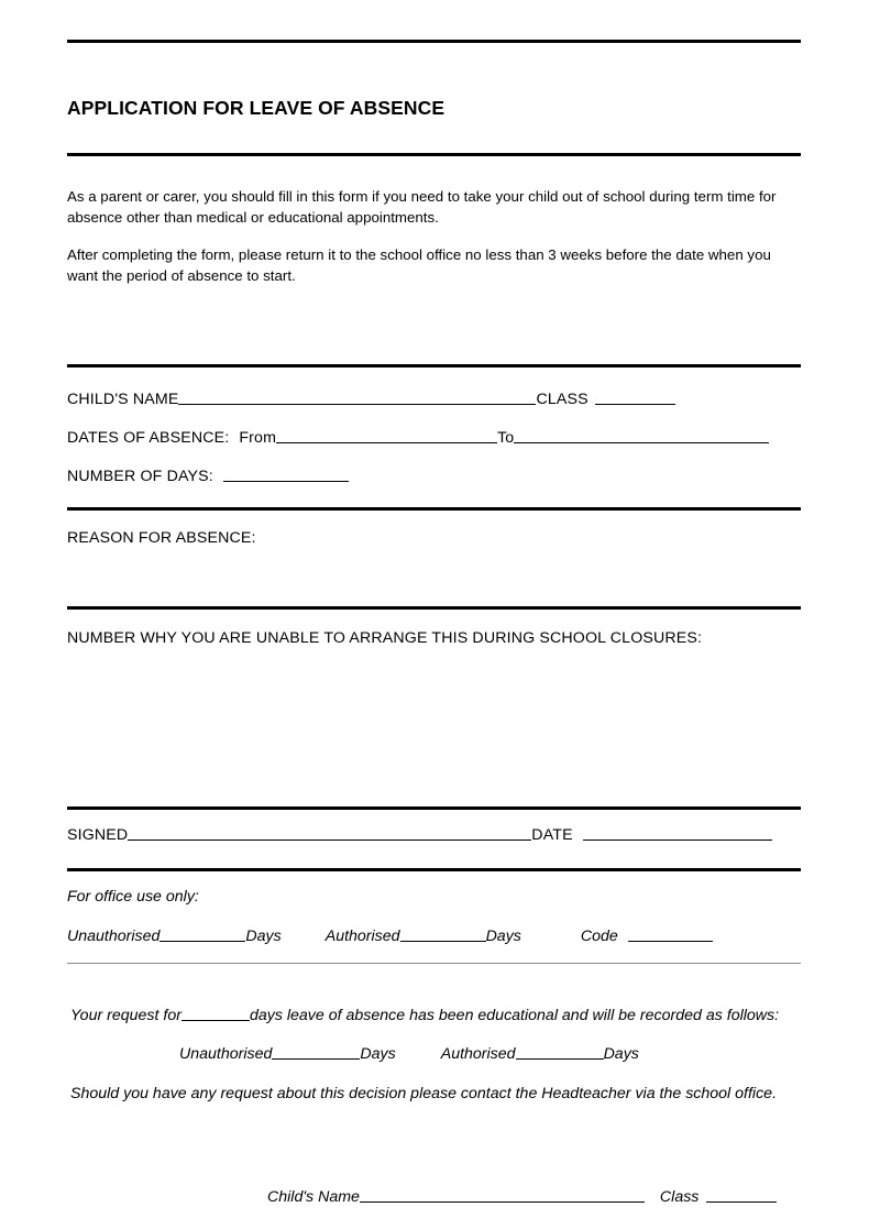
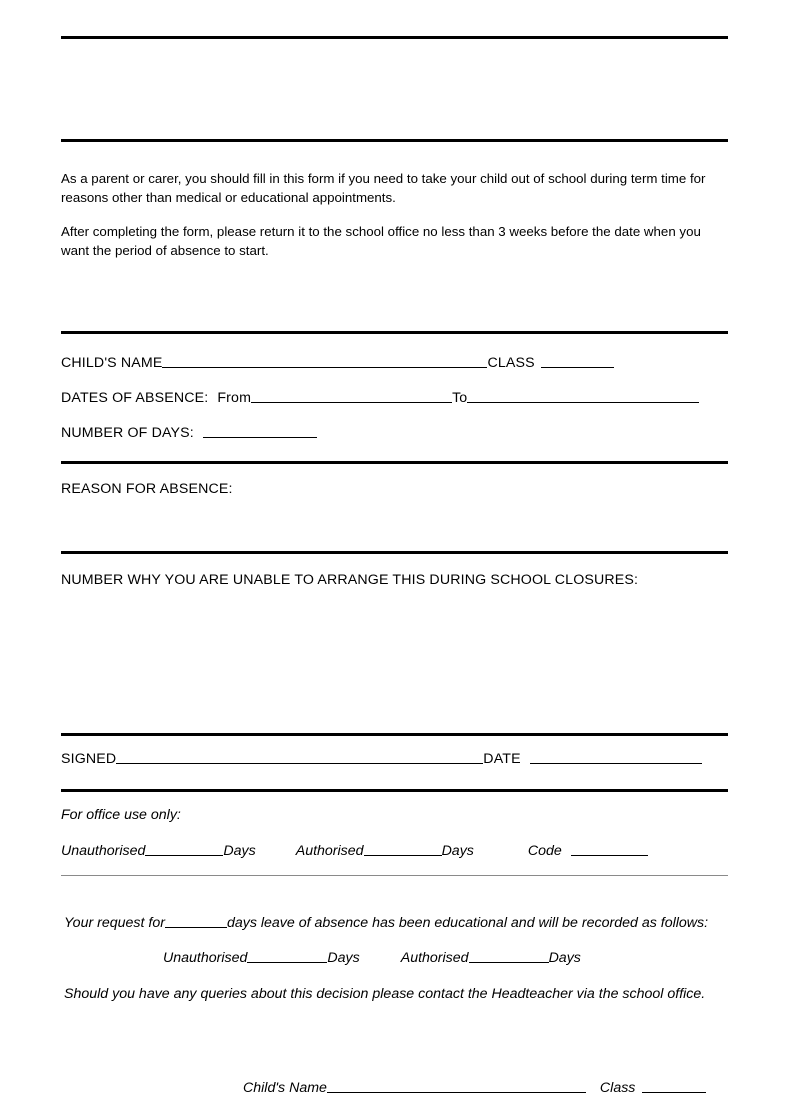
- APPLICATION FOR LEAVE OF ABSENCE
- As a parent or carer, you should fill in this form if you need to take your child out of school during term time for absence other than medical or educational appointments.
+ As a parent or carer, you should fill in this form if you need to take your child out of school during term time for reasons other than medical or educational appointments.
  After completing the form, please return it to the school office no less than 3 weeks before the date when you want the period of absence to start.
  CHILD'S NAME CLASS
  DATES OF ABSENCE: From To
  NUMBER OF DAYS:
  REASON FOR ABSENCE:
  NUMBER WHY YOU ARE UNABLE TO ARRANGE THIS DURING SCHOOL CLOSURES:
  SIGNED DATE
  For office use only:
  Unauthorised Days Authorised Days Code
  Your request for days leave of absence has been educational and will be recorded as follows:
  Unauthorised Days Authorised Days
- Should you have any request about this decision please contact the Headteacher via the school office.
+ Should you have any queries about this decision please contact the Headteacher via the school office.
  Child's Name Class
